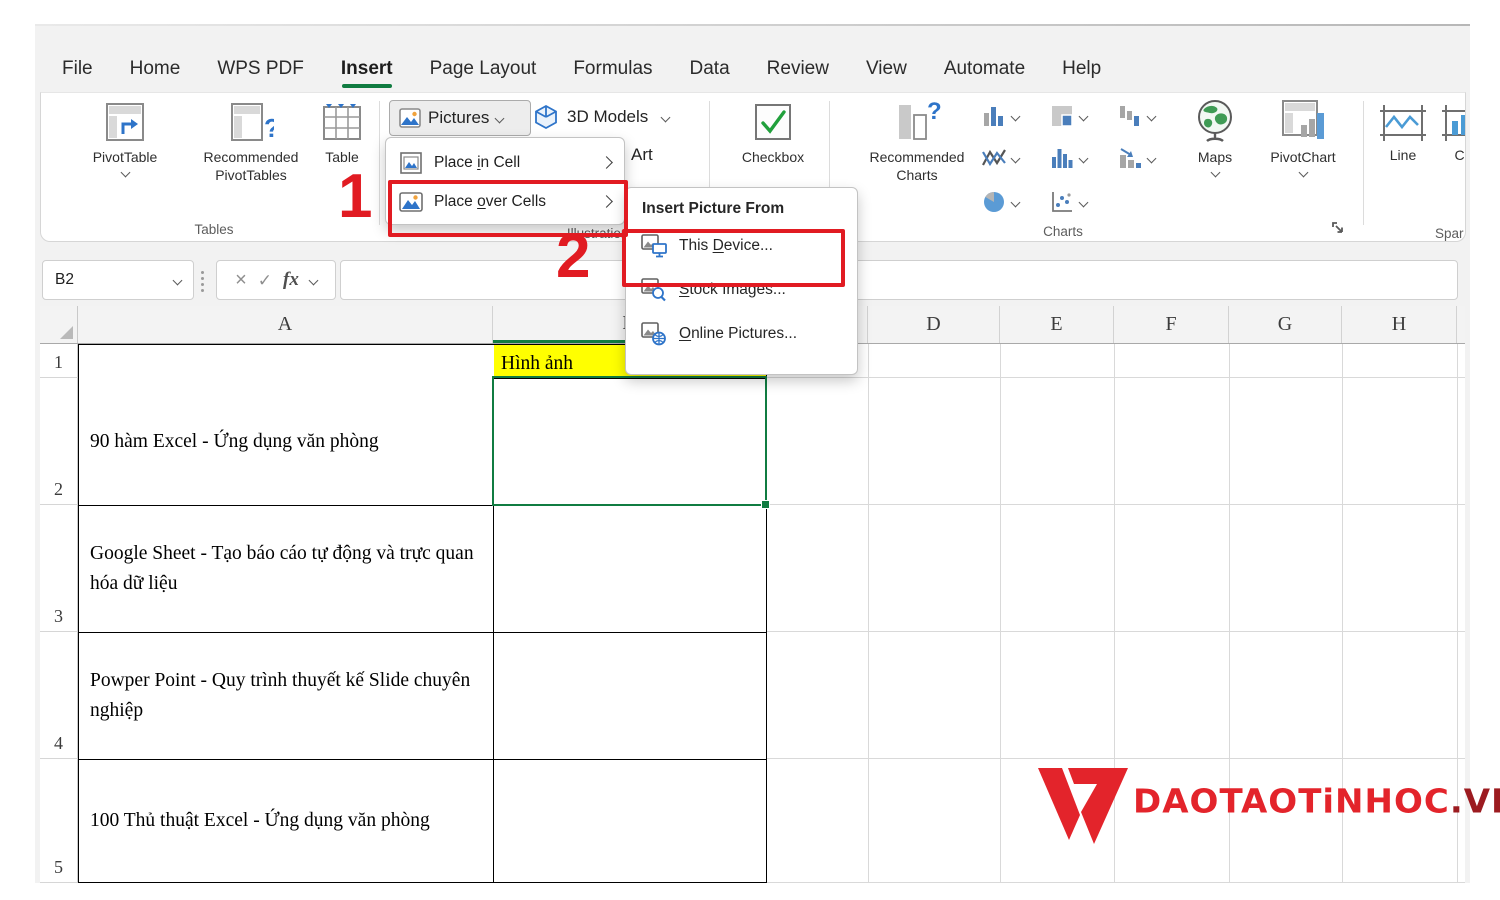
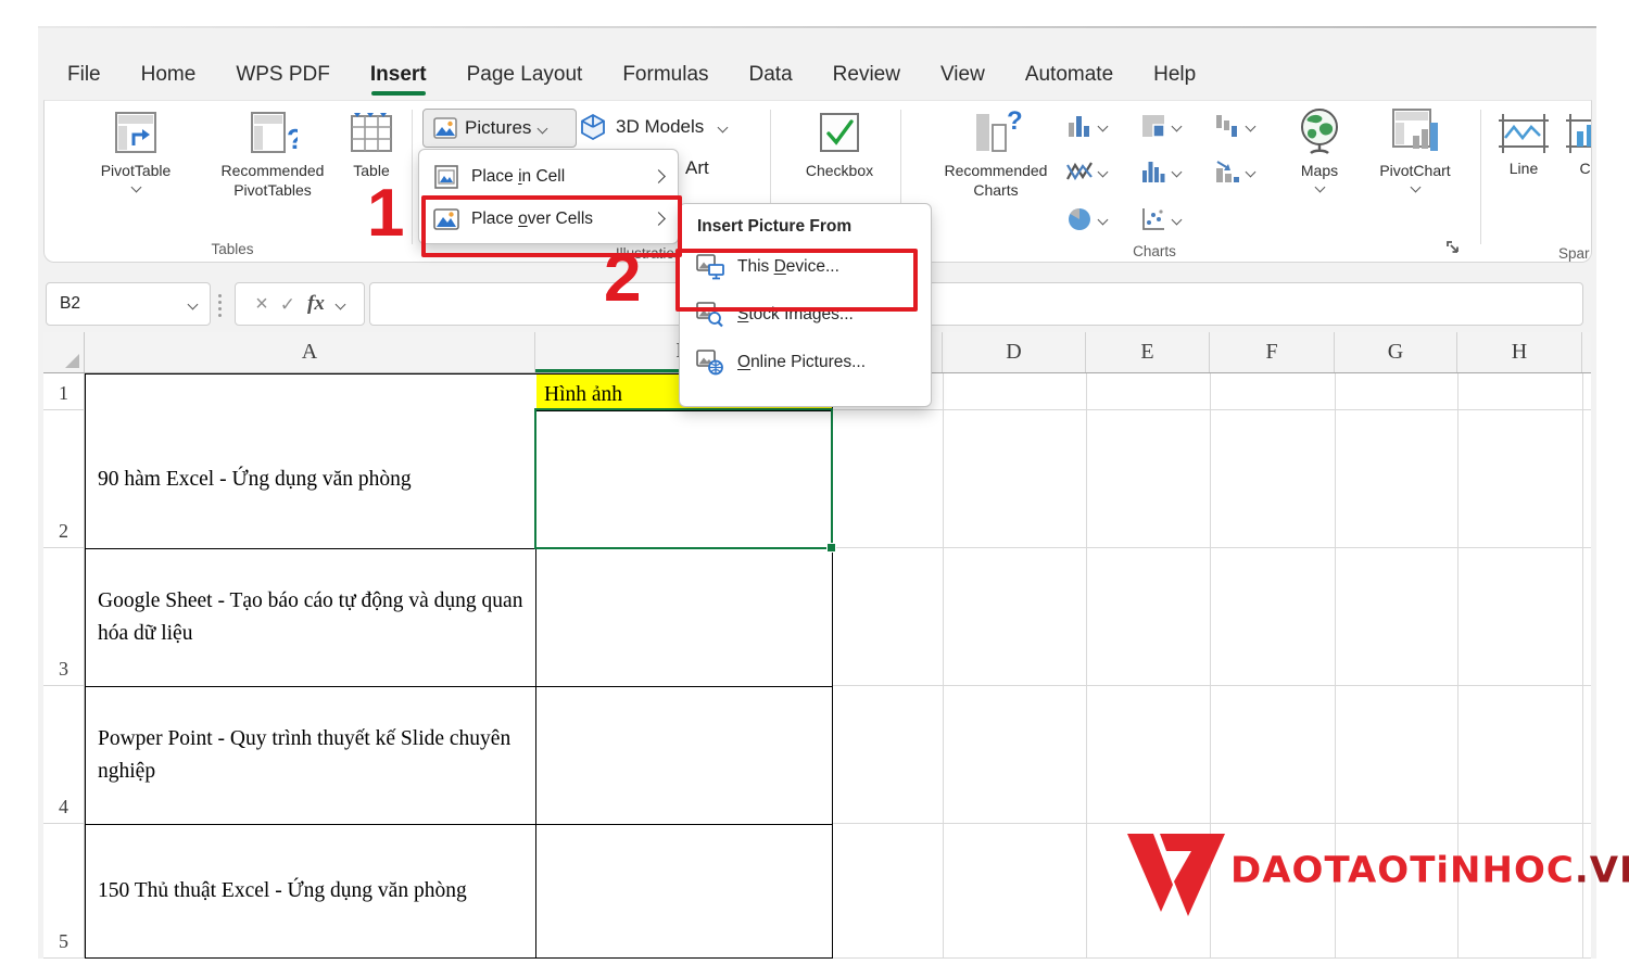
  File
  Home
  WPS PDF
  Insert
  Page Layout
  Formulas
  Data
  Review
  View
  Automate
  Help
  PivotTable
  ?
  Recommended
  PivotTables
  Table
  Tables
  Pictures
  3D Models
  Art
  Illustratio
  Checkbox
  ?
  Recommended
  Charts
  Maps
  PivotChart
  Charts
  Line
  Spar
  B2
  ×
  ✓
  fx
  A
  D
  E
  F
  G
  H
  1
  2
  3
  4
  5
  Hình ảnh
  90 hàm Excel - Ứng dụng văn phòng
- Google Sheet - Tạo báo cáo tự động và trực quan hóa dữ liệu
+ Google Sheet - Tạo báo cáo tự động và dụng quan hóa dữ liệu
  Powper Point - Quy trình thuyết kế Slide chuyên nghiệp
- 100 Thủ thuật Excel - Ứng dụng văn phòng
+ 150 Thủ thuật Excel - Ứng dụng văn phòng
  Place in Cell
  Place over Cells
  1
  Insert Picture From
  This Device...
  Stock Images...
  Online Pictures...
  2
  DAOTAOTiNHOC.V
